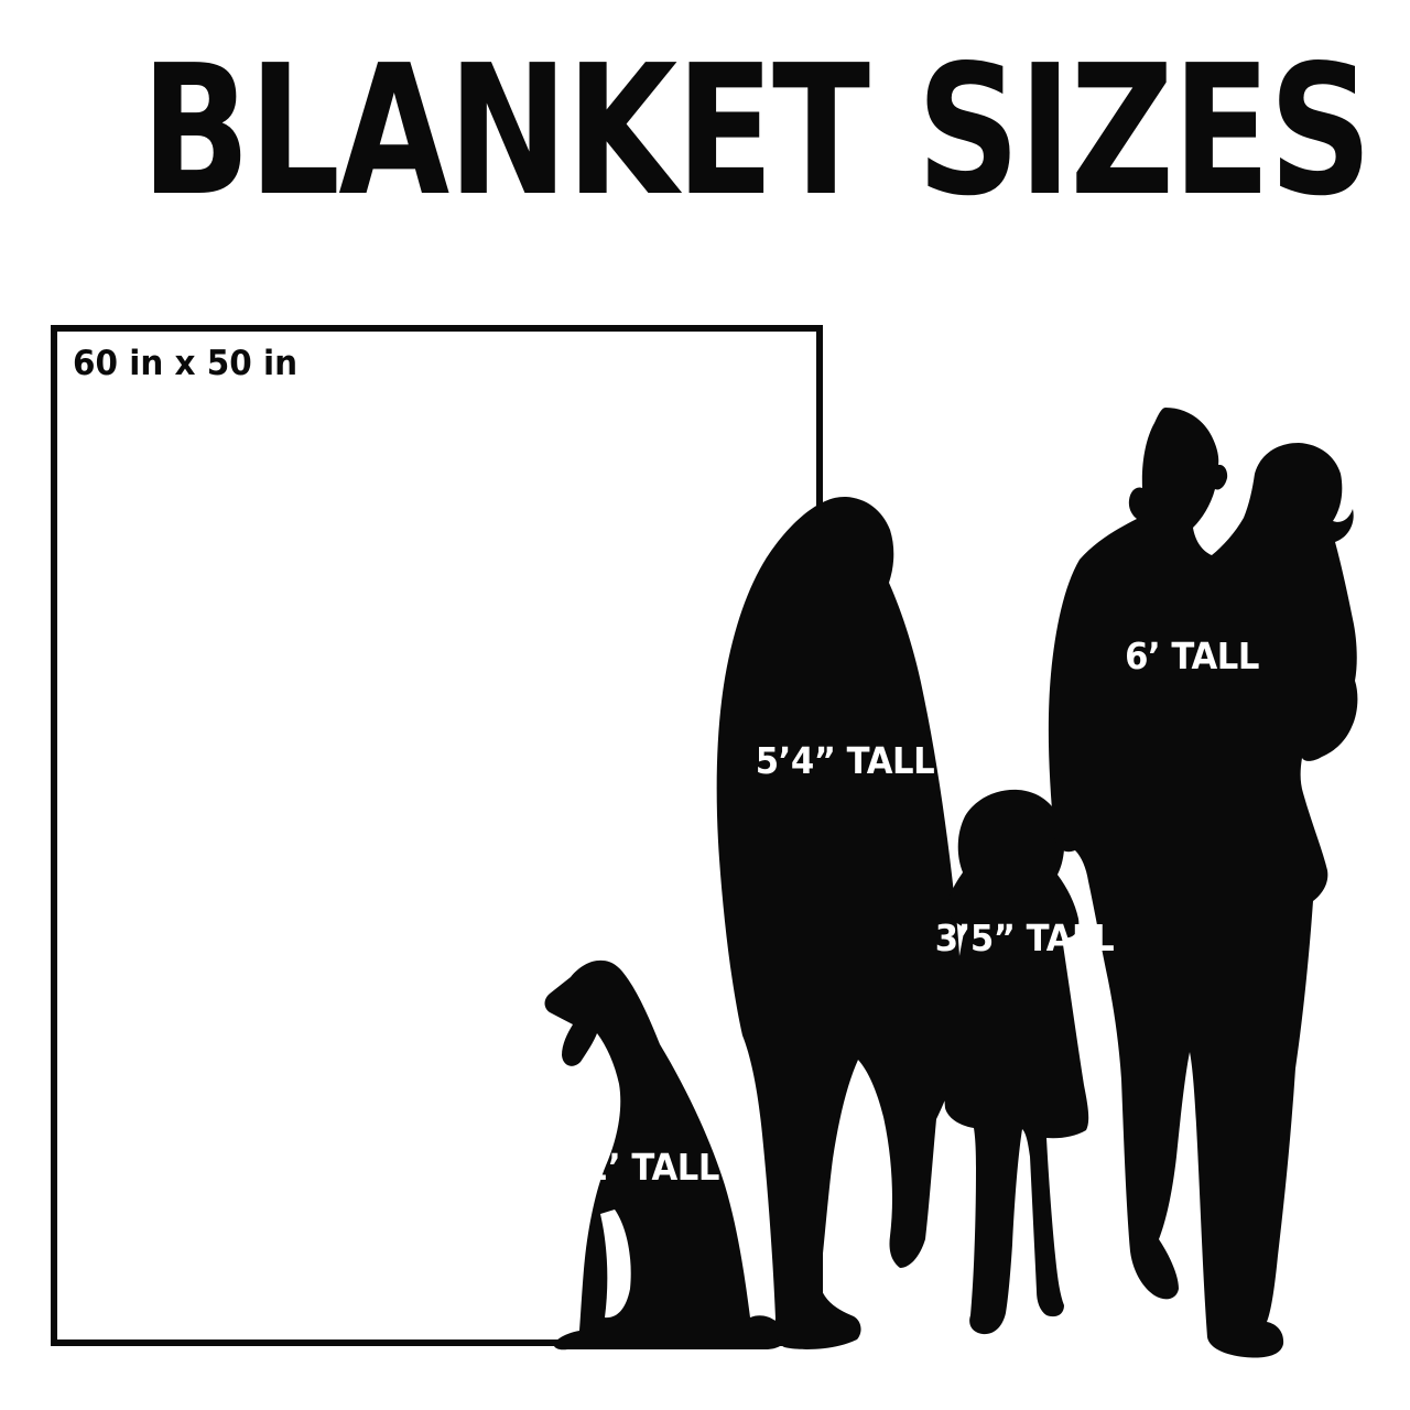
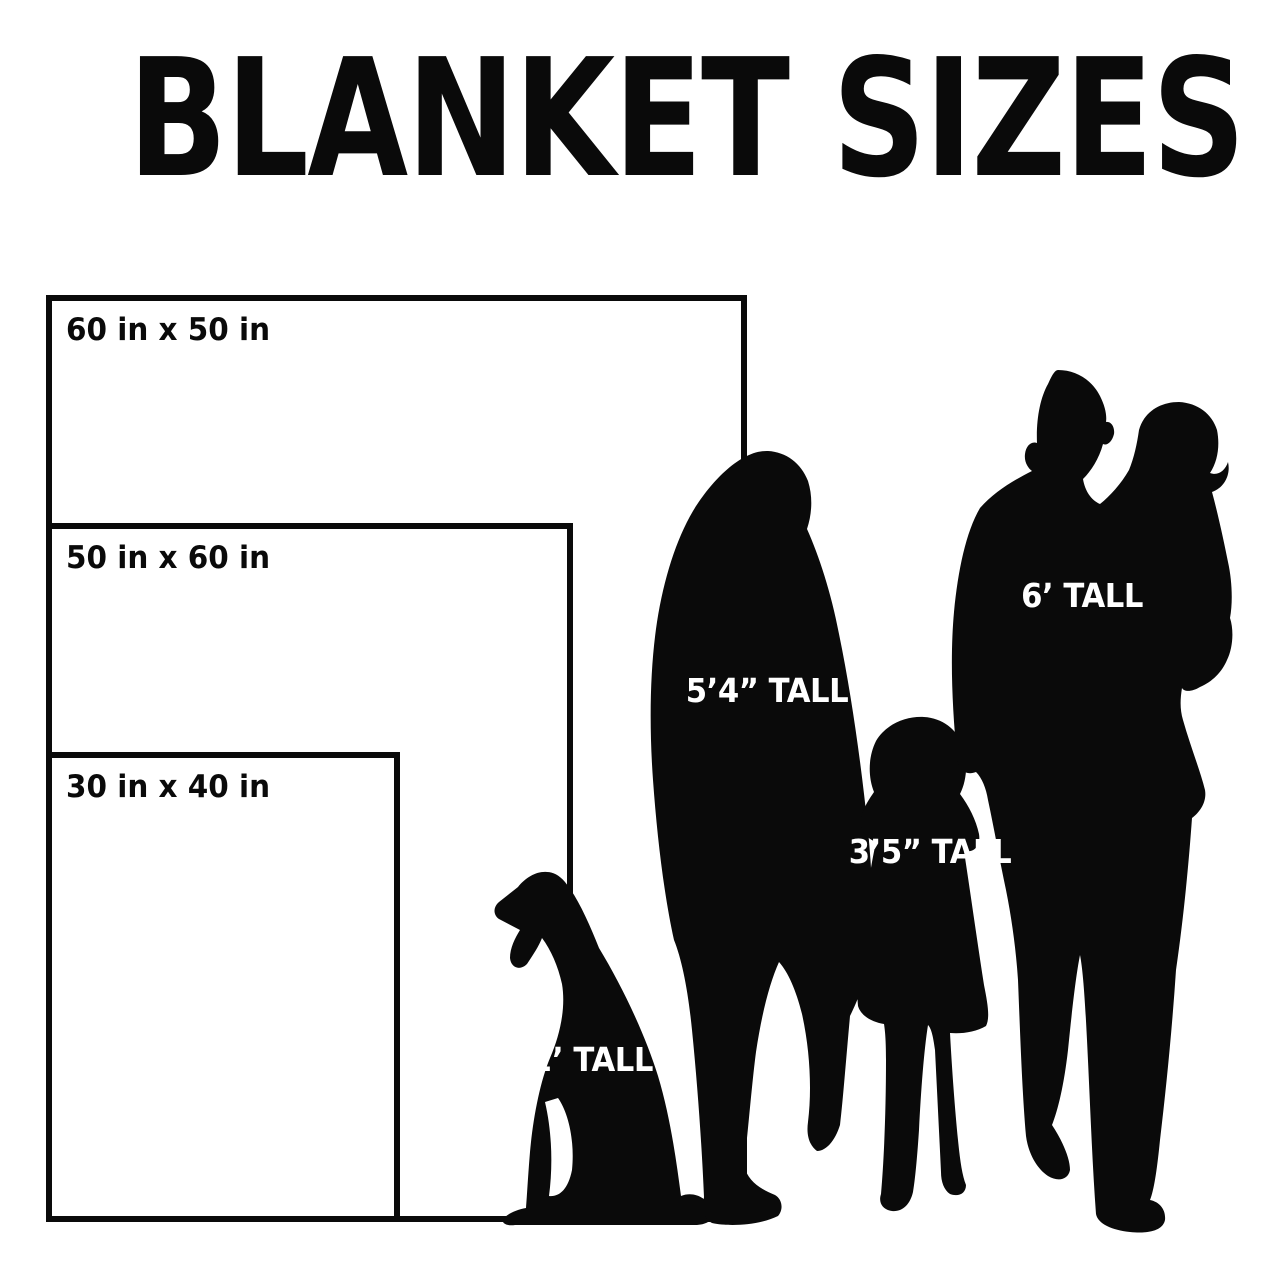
  BLANKET SIZE
  60 in x 50 in
+ 50 in x 60 in
+ 30 in x 40 in
  2’ TALL
  5’4” TALL
  3’5” TALL
  6’ TALL
